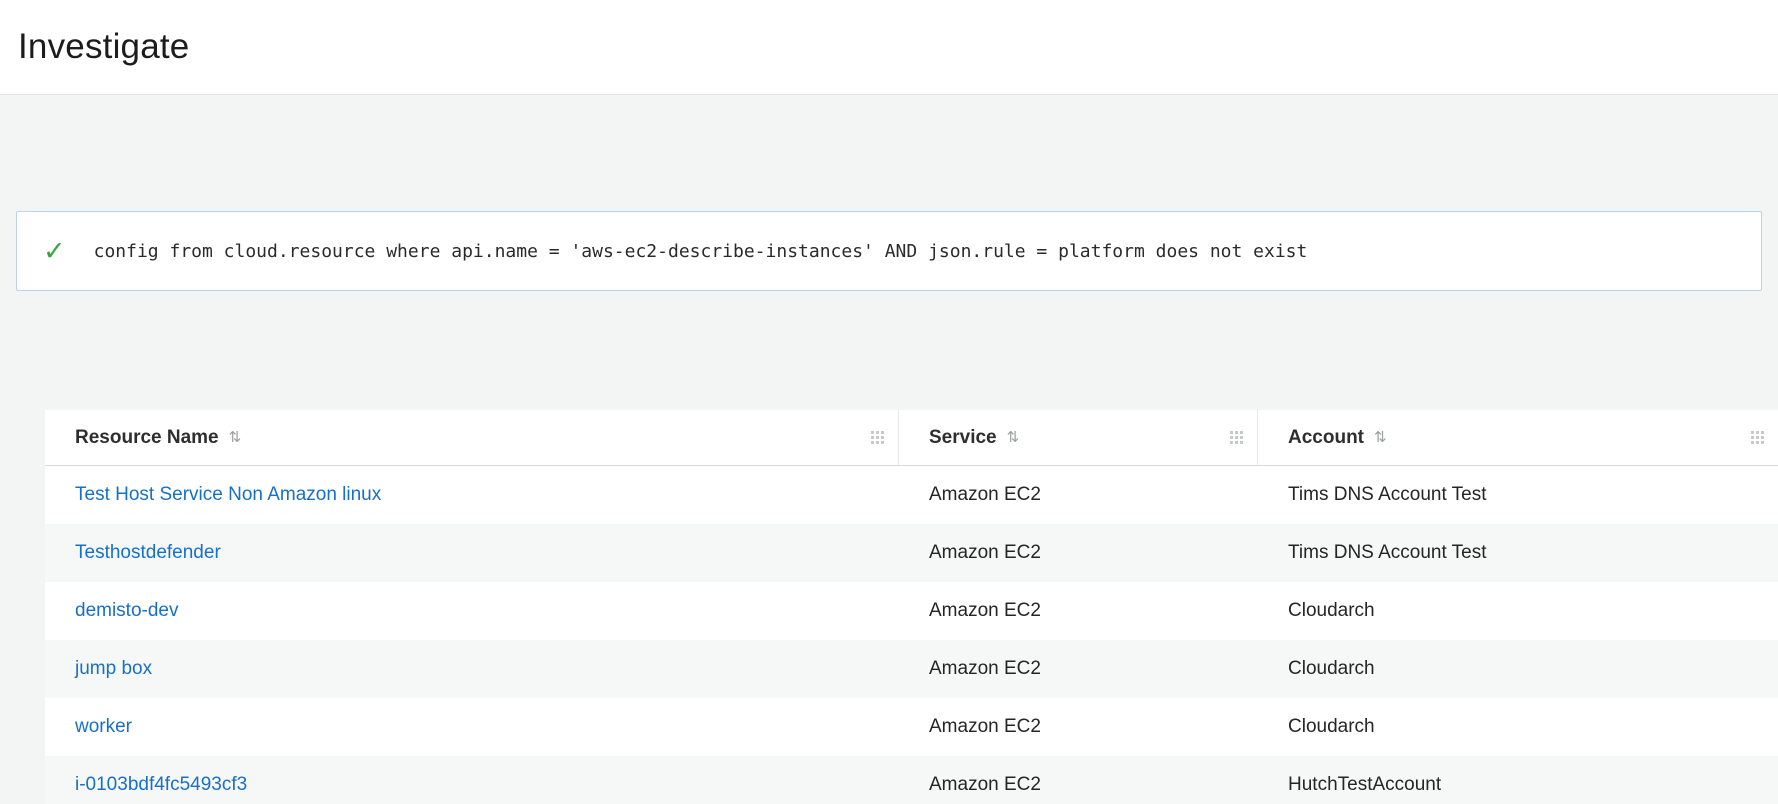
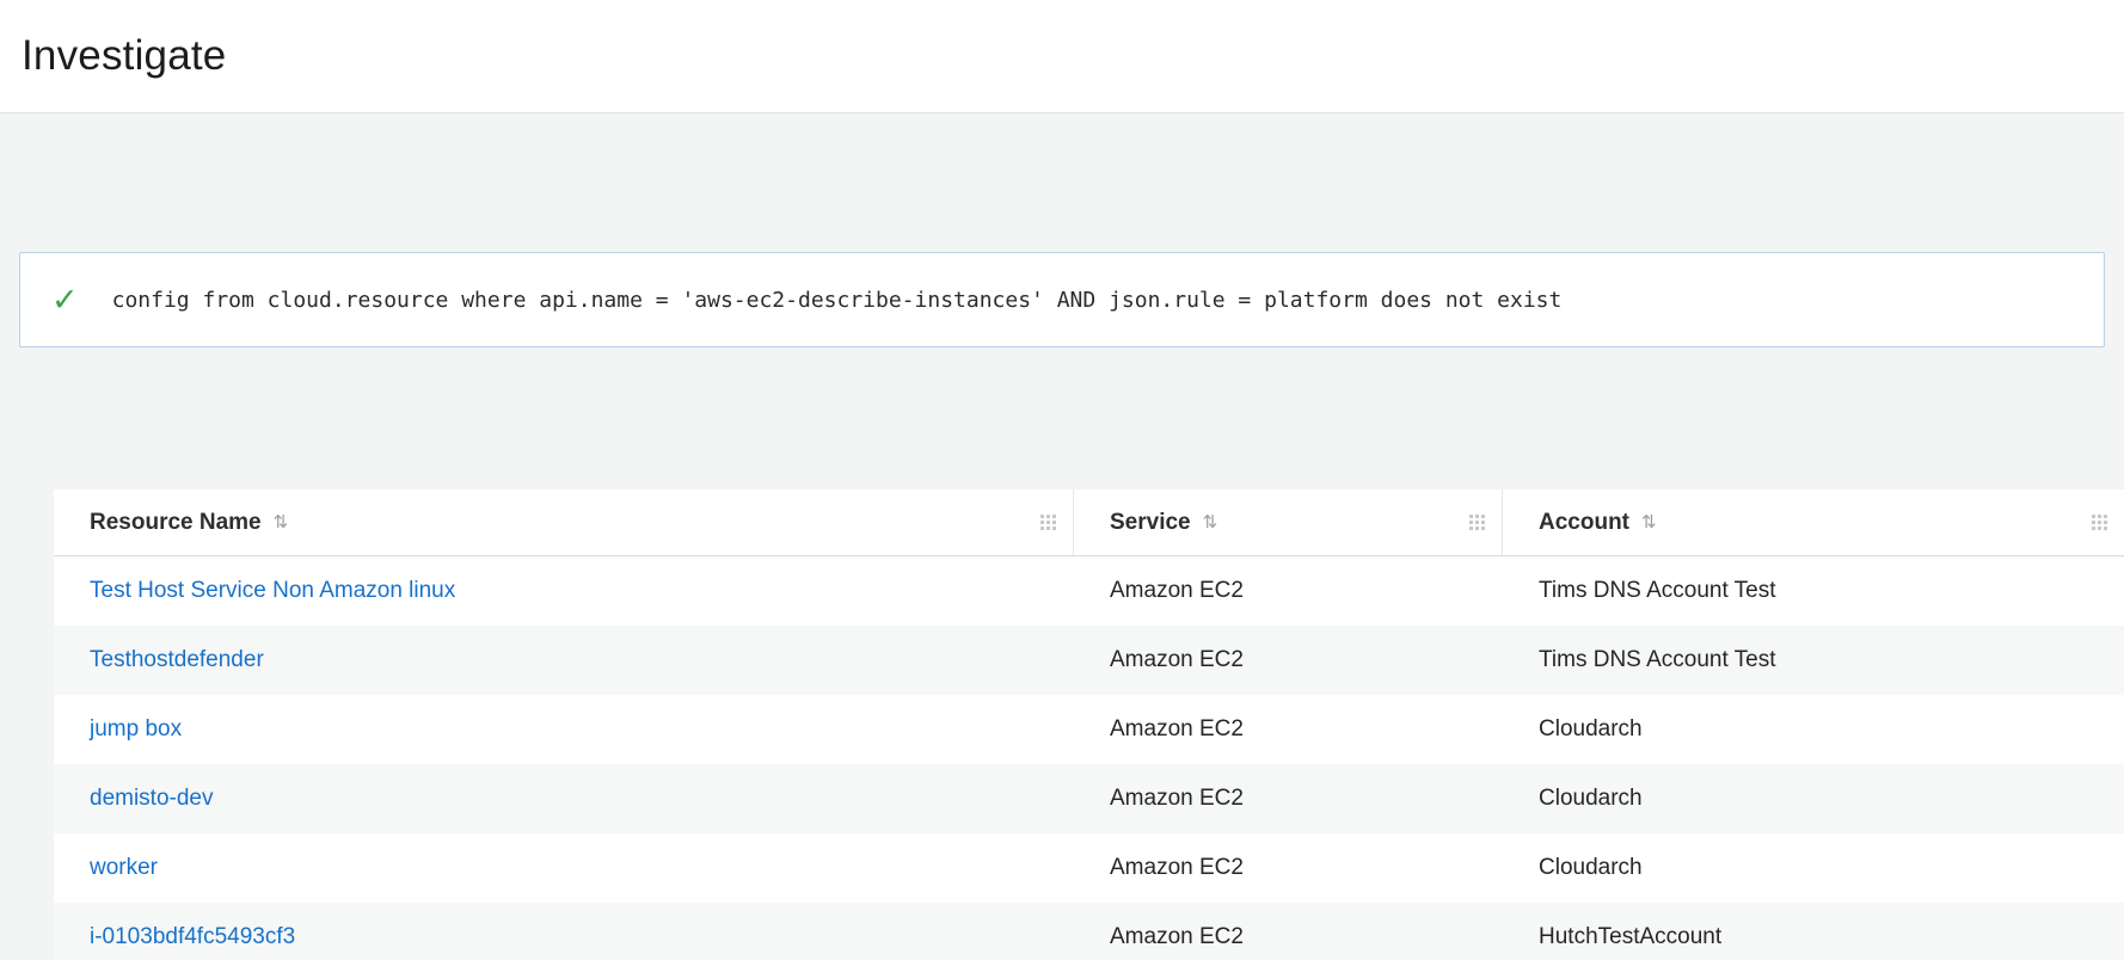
  Investigate
  ✓
  config from cloud.resource where api.name = 'aws-ec2-describe-instances' AND json.rule = platform does not exist
  Resource Name
  ⇅
  Service
  ⇅
  Account
  ⇅
  Test Host Service Non Amazon linux
  Amazon EC2
  Tims DNS Account Test
  Testhostdefender
  Amazon EC2
  Tims DNS Account Test
- demisto-dev
+ jump box
  Amazon EC2
  Cloudarch
- jump box
+ demisto-dev
  Amazon EC2
  Cloudarch
  worker
  Amazon EC2
  Cloudarch
  i-0103bdf4fc5493cf3
  Amazon EC2
  HutchTestAccount
